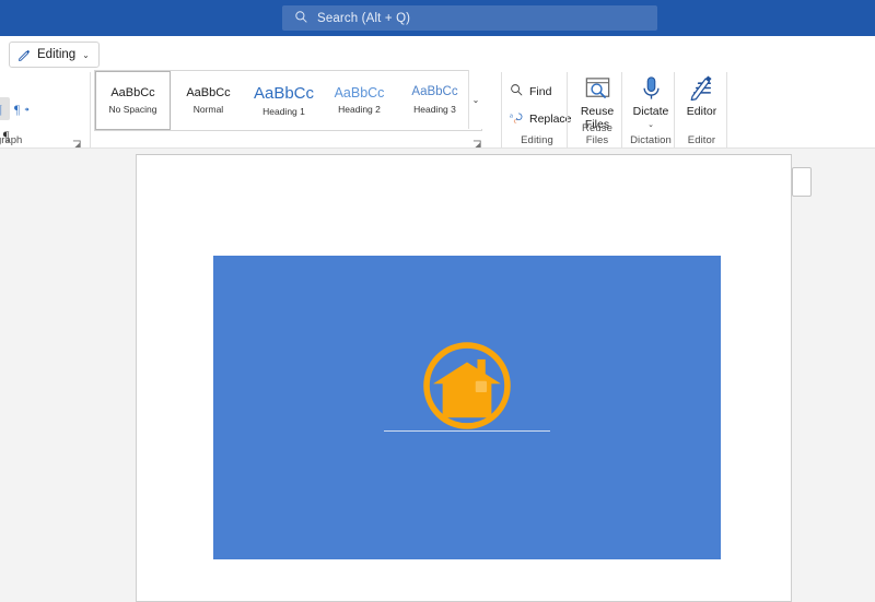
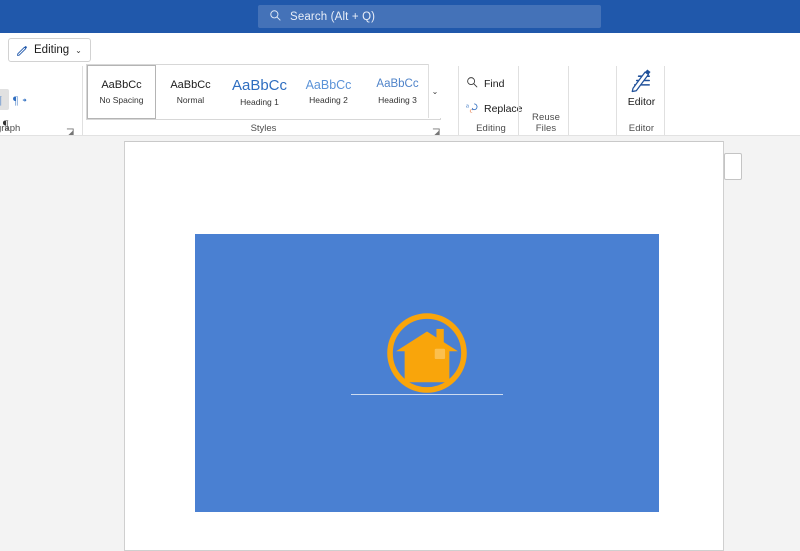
  Search (Alt + Q)
  Editing
  ⌄
  ¶
  ¶
  raph
  AaBbCc
  No Spacing
  AaBbCc
  Normal
  AaBbCc
  Heading 1
  AaBbCc
  Heading 2
  AaBbCc
  Heading 3
  ⌄
+ Styles
  Find
  Replace
  Editing
- Reuse
- Files
  Reuse Files
- Dictate
- Dictation
  Editor
  Editor
